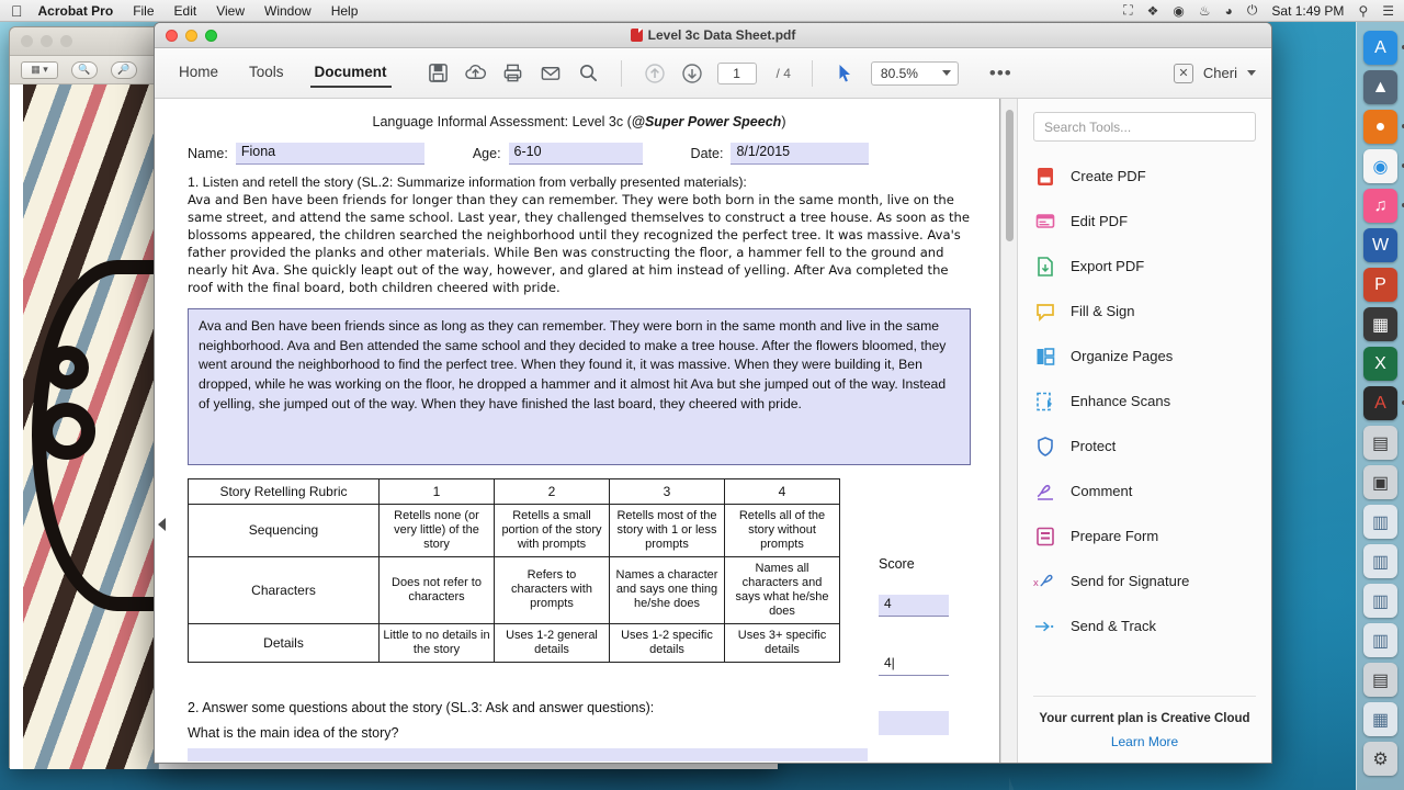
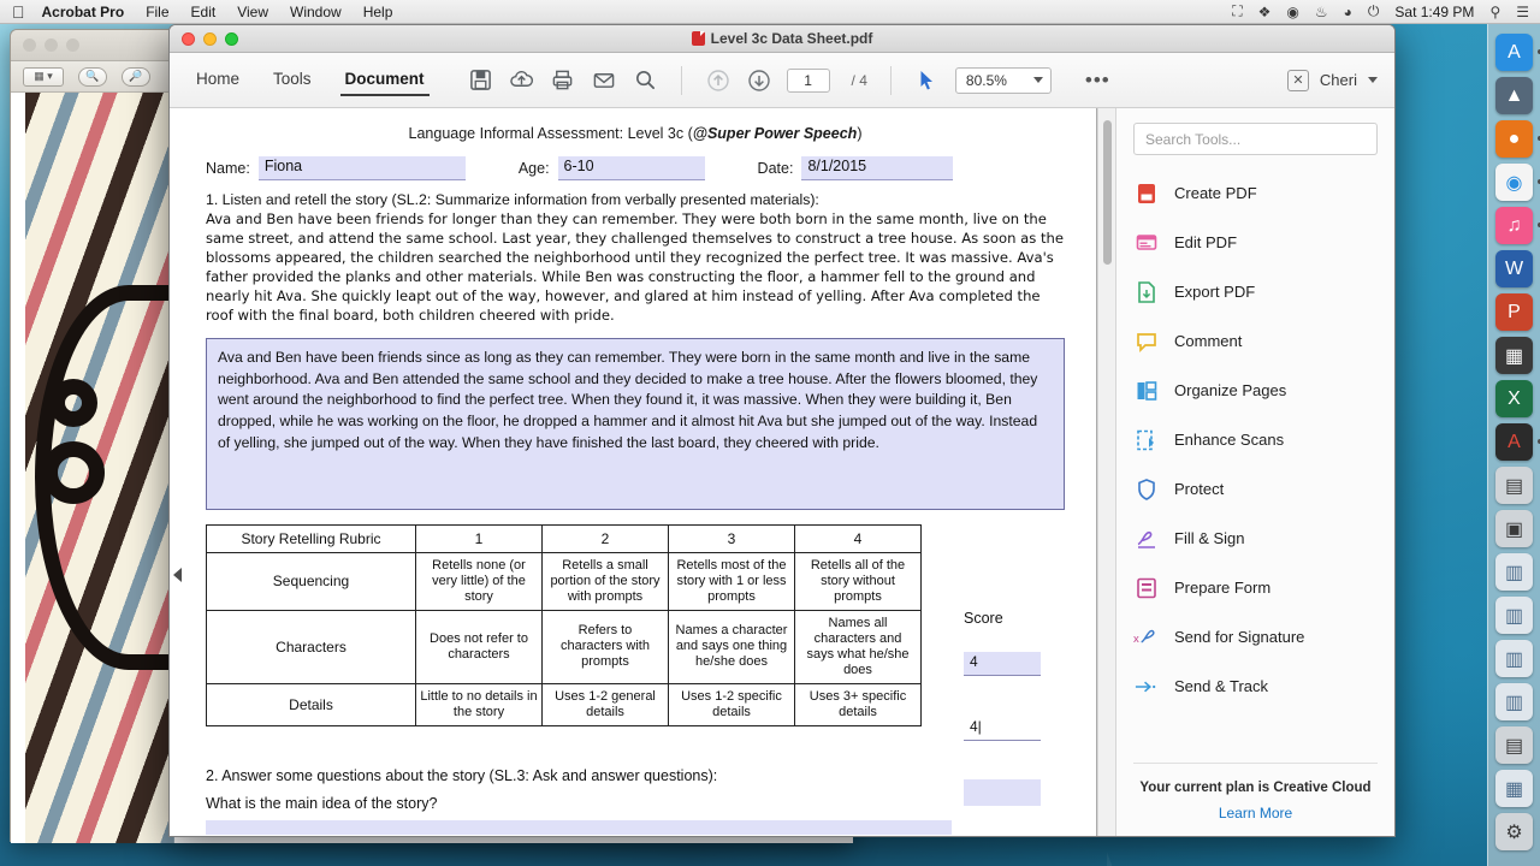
  
  Acrobat Pro
  File
  Edit
  View
  Window
  Help
  ⛶
  ❖
  ◉
  ♨
  ◕
  ⏻
  Sat 1:49 PM
  ⚲
  ☰
  ▦ ▾
  🔍
  🔎
  Level 3c Data Sheet.pdf
  Home
  Tools
  Document
  1
  / 4
  80.5%
  •••
  ✕
  Cheri
  Language Informal Assessment: Level 3c (@Super Power Speech)
  Name:
  Fiona
  Age:
  6-10
  Date:
  8/1/2015
  1. Listen and retell the story (SL.2: Summarize information from verbally presented materials):
  Ava and Ben have been friends for longer than they can remember. They were both born in the same month, live on the same street, and attend the same school. Last year, they challenged themselves to construct a tree house. As soon as the blossoms appeared, the children searched the neighborhood until they recognized the perfect tree. It was massive. Ava's father provided the planks and other materials. While Ben was constructing the floor, a hammer fell to the ground and nearly hit Ava. She quickly leapt out of the way, however, and glared at him instead of yelling. After Ava completed the roof with the final board, both children cheered with pride.
  Ava and Ben have been friends since as long as they can remember. They were born in the same month and live in the same neighborhood. Ava and Ben attended the same school and they decided to make a tree house. After the flowers bloomed, they went around the neighborhood to find the perfect tree. When they found it, it was massive. When they were building it, Ben dropped, while he was working on the floor, he dropped a hammer and it almost hit Ava but she jumped out of the way. Instead of yelling, she jumped out of the way. When they have finished the last board, they cheered with pride.
  Story Retelling Rubric	1	2	3	4
  Sequencing	Retells none (or very little) of the story	Retells a small portion of the story with prompts	Retells most of the story with 1 or less prompts	Retells all of the story without prompts
  Characters	Does not refer to characters	Refers to characters with prompts	Names a character and says one thing he/she does	Names all characters and says what he/she does
  Details	Little to no details in the story	Uses 1-2 general details	Uses 1-2 specific details	Uses 3+ specific details
  Score
  4
  4|
  2. Answer some questions about the story (SL.3: Ask and answer questions):
  What is the main idea of the story?
  Search Tools...
  Create PDF
  Edit PDF
  Export PDF
- Fill & Sign
+ Comment
  Organize Pages
  Enhance Scans
  Protect
- Comment
+ Fill & Sign
  Prepare Form
  x
  Send for Signature
  Send & Track
  Your current plan is Creative Cloud
  Learn More
  A
  ▲
  ●
  ◉
  ♫
  W
  P
  ▦
  X
  A
  ▤
  ▣
  ▥
  ▥
  ▥
  ▥
  ▤
  ▦
  ⚙
